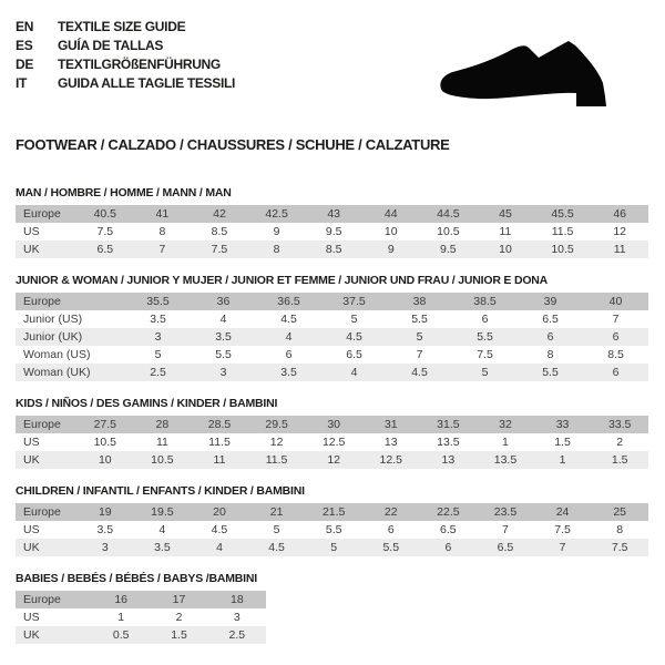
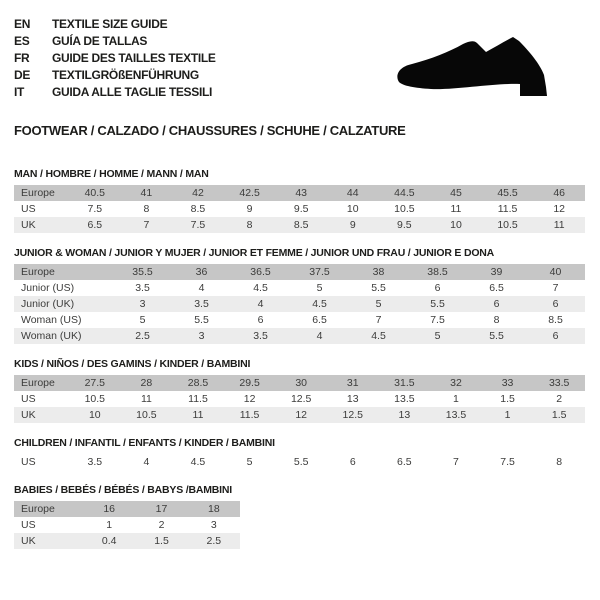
  EN
  TEXTILE SIZE GUIDE
  ES
  GUÍA DE TALLAS
+ FR
+ GUIDE DES TAILLES TEXTILE
  DE
  TEXTILGRÖßENFÜHRUNG
  IT
  GUIDA ALLE TAGLIE TESSILI
  FOOTWEAR / CALZADO / CHAUSSURES / SCHUHE / CALZATURE
  MAN / HOMBRE / HOMME / MANN / MAN
  Europe	40.5	41	42	42.5	43	44	44.5	45	45.5	46
  US	7.5	8	8.5	9	9.5	10	10.5	11	11.5	12
  UK	6.5	7	7.5	8	8.5	9	9.5	10	10.5	11
  JUNIOR & WOMAN / JUNIOR Y MUJER / JUNIOR ET FEMME / JUNIOR UND FRAU / JUNIOR E DONA
  Europe	35.5	36	36.5	37.5	38	38.5	39	40
  Junior (US)	3.5	4	4.5	5	5.5	6	6.5	7
  Junior (UK)	3	3.5	4	4.5	5	5.5	6	6
  Woman (US)	5	5.5	6	6.5	7	7.5	8	8.5
  Woman (UK)	2.5	3	3.5	4	4.5	5	5.5	6
  KIDS / NIÑOS / DES GAMINS / KINDER / BAMBINI
  Europe	27.5	28	28.5	29.5	30	31	31.5	32	33	33.5
  US	10.5	11	11.5	12	12.5	13	13.5	1	1.5	2
  UK	10	10.5	11	11.5	12	12.5	13	13.5	1	1.5
  CHILDREN / INFANTIL / ENFANTS / KINDER / BAMBINI
- Europe	19	19.5	20	21	21.5	22	22.5	23.5	24	25
  US	3.5	4	4.5	5	5.5	6	6.5	7	7.5	8
- UK	3	3.5	4	4.5	5	5.5	6	6.5	7	7.5
  BABIES / BEBÉS / BÉBÉS / BABYS /BAMBINI
  Europe	16	17	18
  US	1	2	3
- UK	0.5	1.5	2.5
+ UK	0.4	1.5	2.5
